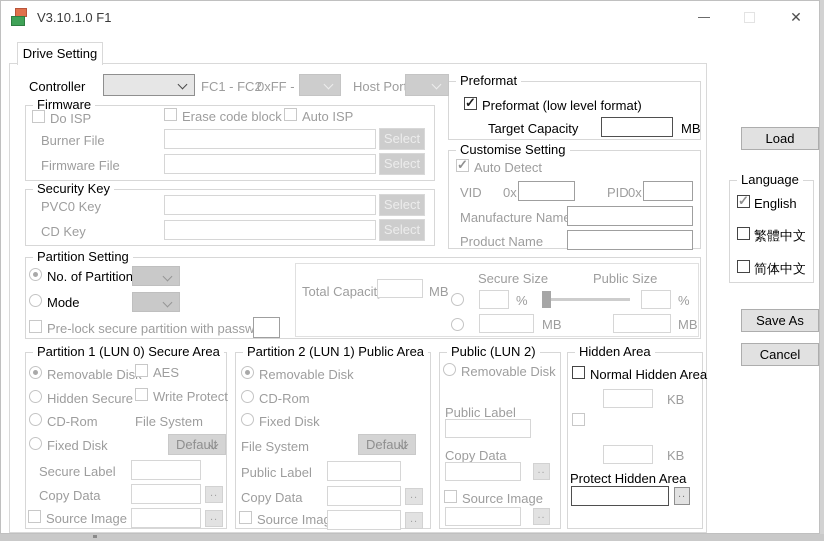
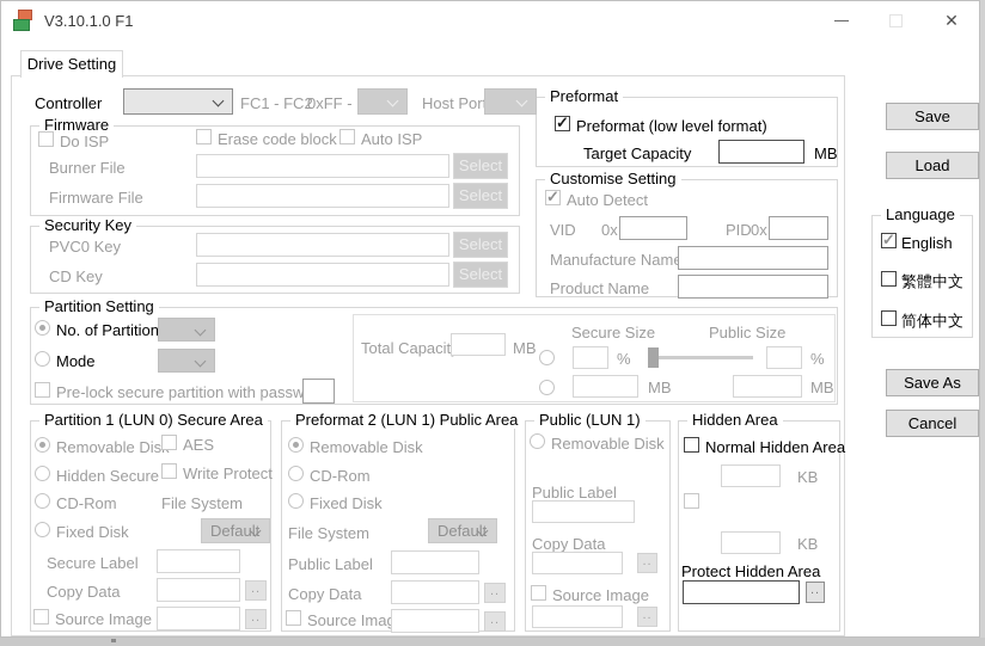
  V3.10.1.0 F1
  ✕
  Drive Setting
  Controller
  FC1 - FC2
  0xFF -
  Host Por
  Firmware
  Do ISP
  Erase code block
  Auto ISP
  Burner File
  Select
  Firmware File
  Select
  Security Key
  PVC0 Key
  Select
  CD Key
  Select
  Preformat
  Preformat (low level format)
  Target Capacity
  MB
  Customise Setting
  Auto Detect
  VID
  0x
  PID
  0x
  Manufacture Nam
  Product Name
  Partition Setting
  No. of Partition
  Mode
  Pre-lock secure partition with passw
  Total Capacit
  MB
  Secure Size
  Public Size
  %
  %
  MB
  MB
  Partition 1 (LUN 0) Secure Area
  Removable Dis
  AES
  Hidden Secure
  Write Protect
  CD-Rom
  File System
  Fixed Disk
  Default
  Secure Label
  Copy Data
  ..
  Source Image
  ..
- Partition 2 (LUN 1) Public Area
+ Preformat 2 (LUN 1) Public Area
  Removable Disk
  CD-Rom
  Fixed Disk
  File System
  Default
  Public Label
  Copy Data
  ..
  Source Ima
  ..
- Public (LUN 2)
+ Public (LUN 1)
  Removable Disk
  Public Label
  Copy Data
  ..
  Source Image
  ..
  Hidden Area
  Normal Hidden Area
  KB
  KB
  Protect Hidden Area
  ..
+ Save
  Load
  Language
  English
  繁體中文
  简体中文
  Save As
  Cancel
